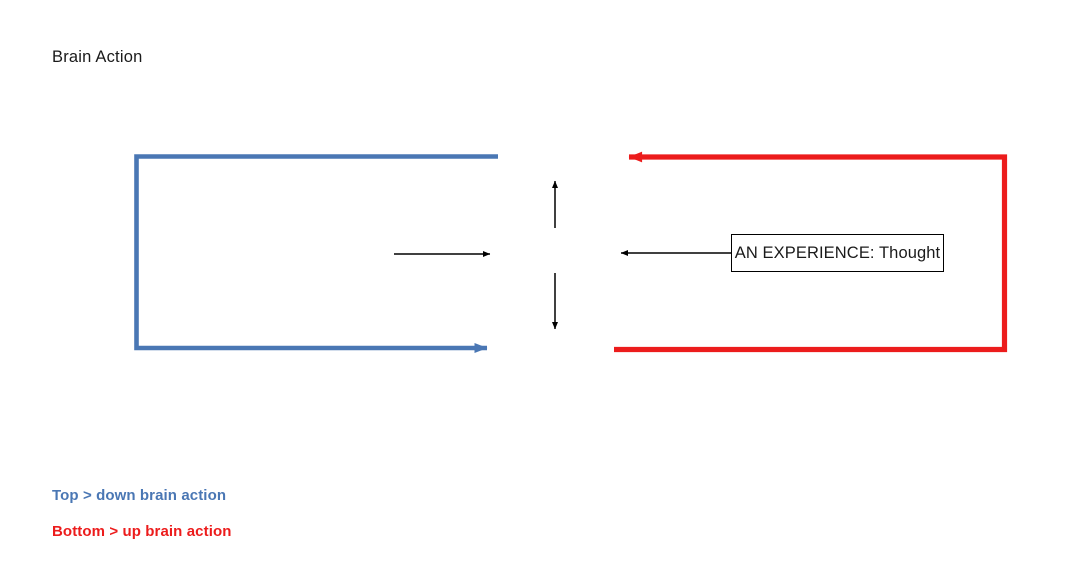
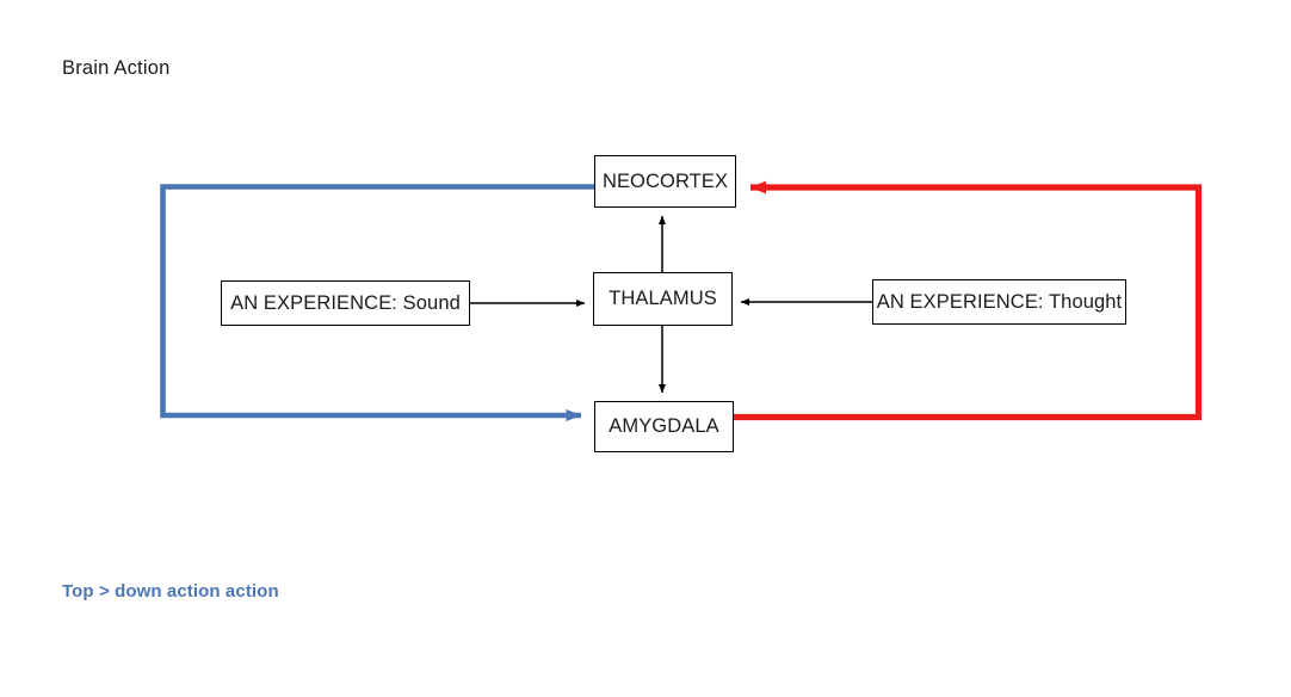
  Brain Action
+ NEOCORTEX
+ THALAMUS
+ AMYGDALA
+ AN EXPERIENCE: Sound
  AN EXPERIENCE: Thought
- Top > down brain action
+ Top > down action action
- Bottom > up brain action
